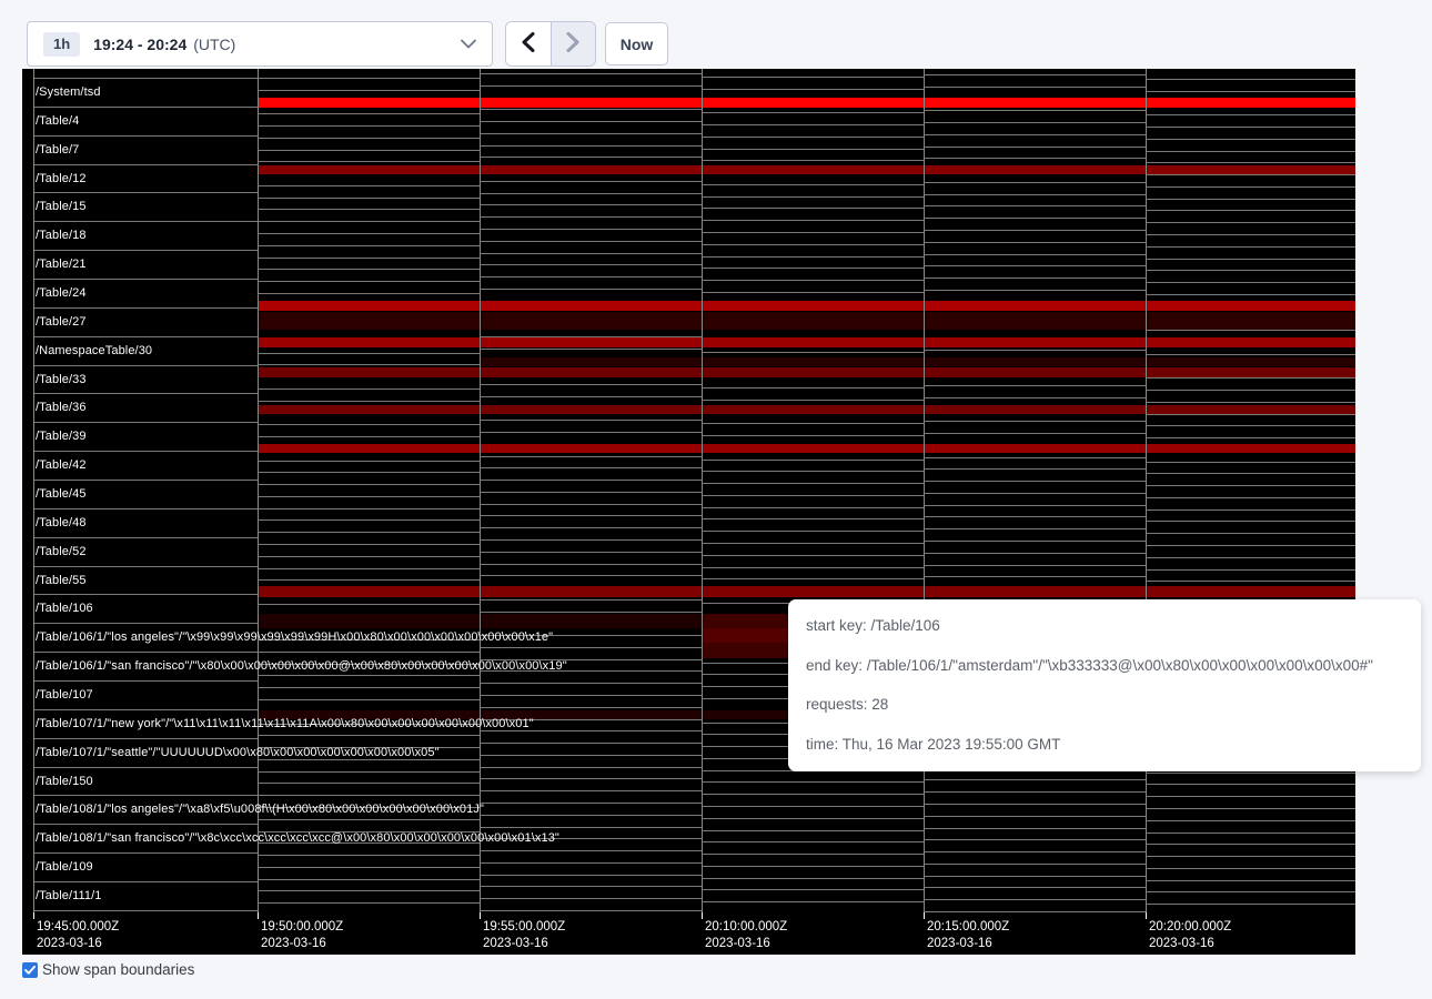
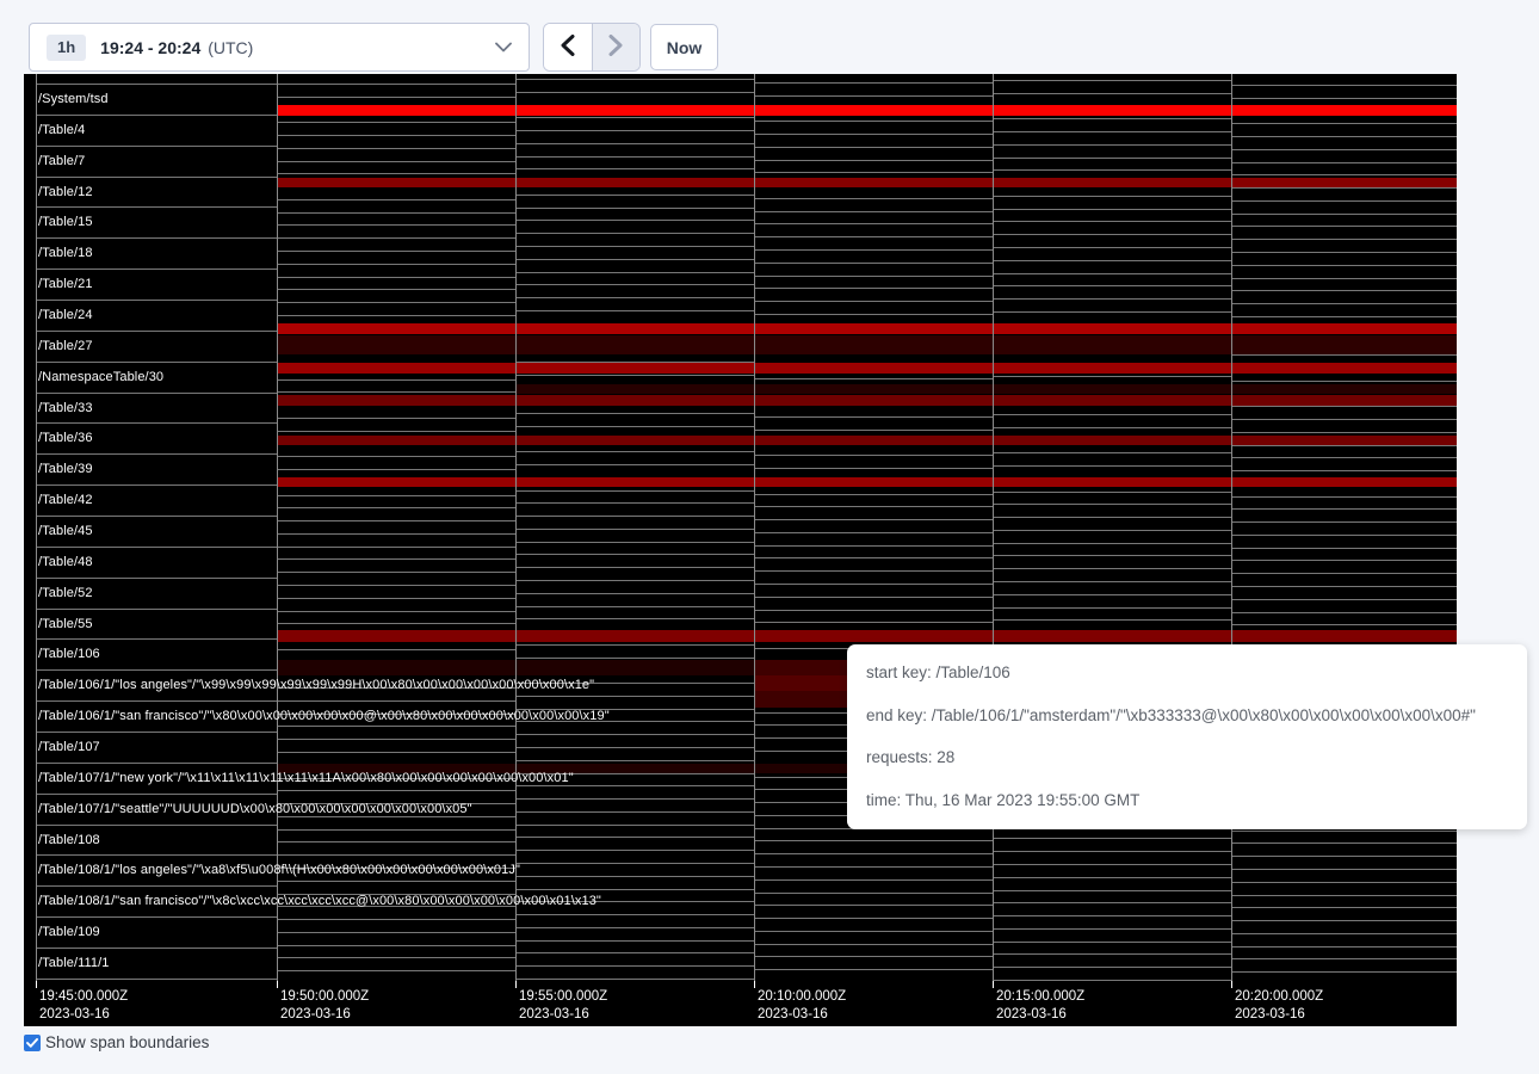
  1h
  19:24 - 20:24
  (UTC)
  Now
  /System/tsd
  /Table/4
  /Table/7
  /Table/12
  /Table/15
  /Table/18
  /Table/21
  /Table/24
  /Table/27
  /NamespaceTable/30
  /Table/33
  /Table/36
  /Table/39
  /Table/42
  /Table/45
  /Table/48
  /Table/52
  /Table/55
  /Table/106
  /Table/106/1/"los angeles"/"\x99\x99\x99\x99\x99\x99H\x00\x80\x00\x00\x00\x00\x00\x00\x1e"
  /Table/106/1/"san francisco"/"\x80\x00\x00\x00\x00\x00@\x00\x80\x00\x00\x00\x00\x00\x00\x19"
  /Table/107
  /Table/107/1/"new york"/"\x11\x11\x11\x11\x11\x11A\x00\x80\x00\x00\x00\x00\x00\x00\x01"
  /Table/107/1/"seattle"/"UUUUUUD\x00\x80\x00\x00\x00\x00\x00\x00\x05"
- /Table/150
+ /Table/108
  /Table/108/1/"los angeles"/"\xa8\xf5\u008f\\(H\x00\x80\x00\x00\x00\x00\x00\x01J"
  /Table/108/1/"san francisco"/"\x8c\xcc\xcc\xcc\xcc\xcc@\x00\x80\x00\x00\x00\x00\x00\x01\x13"
  /Table/109
  /Table/111/1
  19:45:00.000Z
  2023-03-16
  19:50:00.000Z
  2023-03-16
  19:55:00.000Z
  2023-03-16
  20:10:00.000Z
  2023-03-16
  20:15:00.000Z
  2023-03-16
  20:20:00.000Z
  2023-03-16
  start key: /Table/106
  end key: /Table/106/1/"amsterdam"/"\xb333333@\x00\x80\x00\x00\x00\x00\x00\x00#"
  requests: 28
  time: Thu, 16 Mar 2023 19:55:00 GMT
  Show span boundaries
